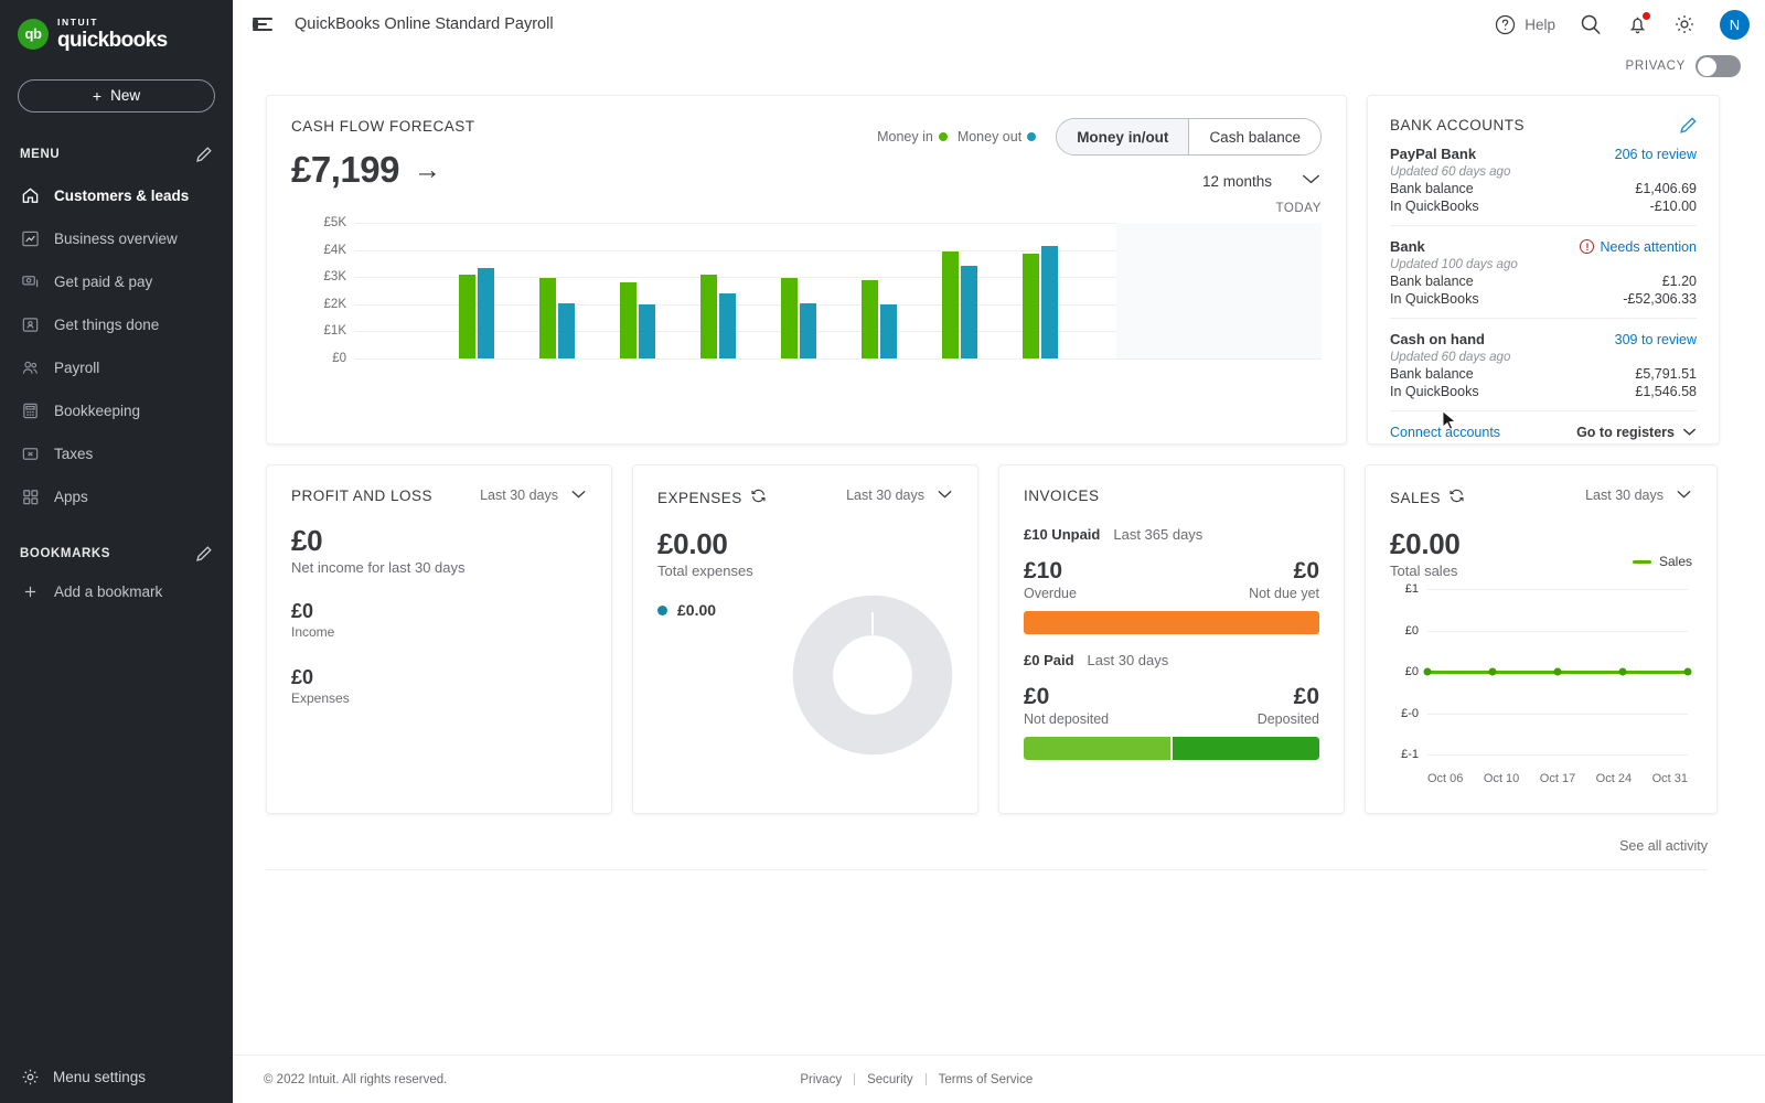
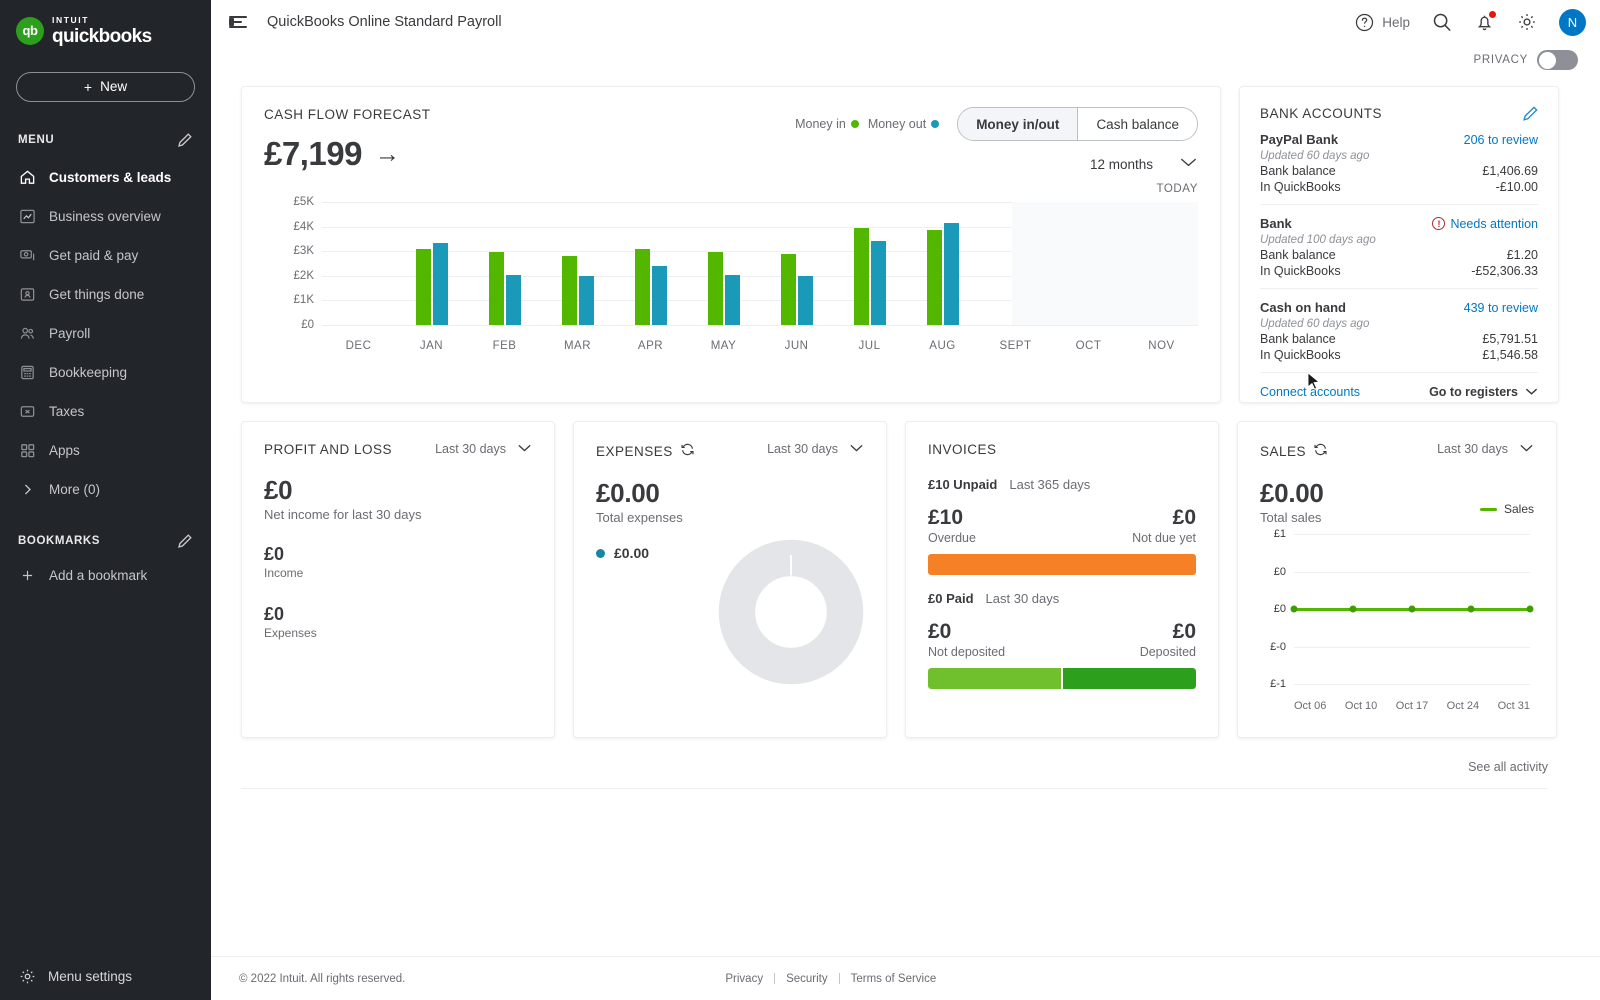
  qb
  INTUIT
  quickbooks
  +
  New
  MENU
  Customers & leads
  Business overview
  Get paid & pay
  Get things done
  Payroll
  Bookkeeping
  Taxes
  Apps
+ More (0)
  BOOKMARKS
  Add a bookmark
  Menu settings
  QuickBooks Online Standard Payroll
  Help
  N
  PRIVACY
  CASH FLOW FORECAST
  £7,199
  →
  Money in
  Money out
  Money in/out
  Cash balance
  12 months
  TODAY
  £5K
  £4K
  £3K
  £2K
  £1K
  £0
+ DEC
+ JAN
+ FEB
+ MAR
+ APR
+ MAY
+ JUN
+ JUL
+ AUG
+ SEPT
+ OCT
+ NOV
  BANK ACCOUNTS
  PayPal Bank
  206 to review
  Updated 60 days ago
  Bank balance
  £1,406.69
  In QuickBooks
  -£10.00
  Bank
  !
  Needs attention
  Updated 100 days ago
  Bank balance
  £1.20
  In QuickBooks
  -£52,306.33
  Cash on hand
- 309 to review
+ 439 to review
  Updated 60 days ago
  Bank balance
  £5,791.51
  In QuickBooks
  £1,546.58
  Connect accounts
  Go to registers
  PROFIT AND LOSS
  Last 30 days
  £0
  Net income for last 30 days
  £0
  Income
  £0
  Expenses
  EXPENSES
  Last 30 days
  £0.00
  Total expenses
  £0.00
  INVOICES
  £10 Unpaid
  Last 365 days
  £10
  Overdue
  £0
  Not due yet
  £0 Paid
  Last 30 days
  £0
  Not deposited
  £0
  Deposited
  SALES
  Last 30 days
  £0.00
  Total sales
  Sales
  £1
  £0
  £0
  £-0
  £-1
  Oct 06
  Oct 10
  Oct 17
  Oct 24
  Oct 31
  See all activity
  © 2022 Intuit. All rights reserved.
  Privacy
  Security
  Terms of Service
